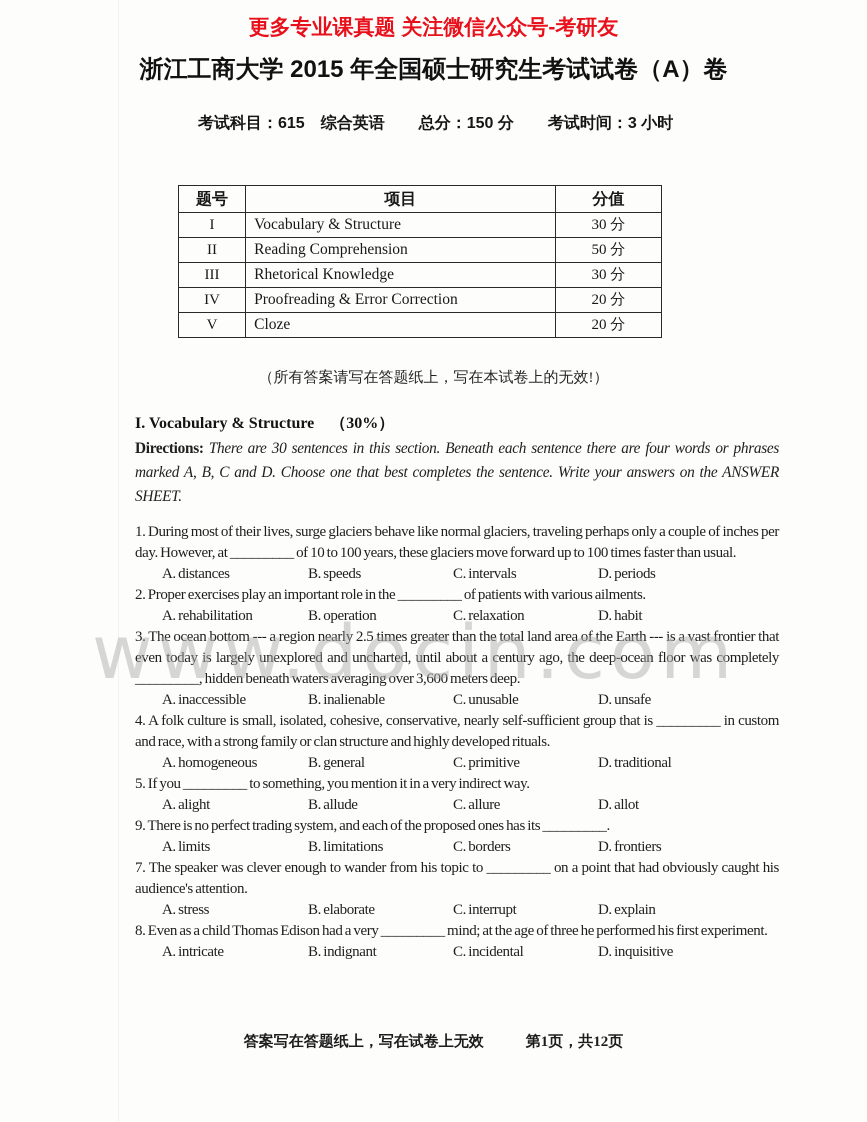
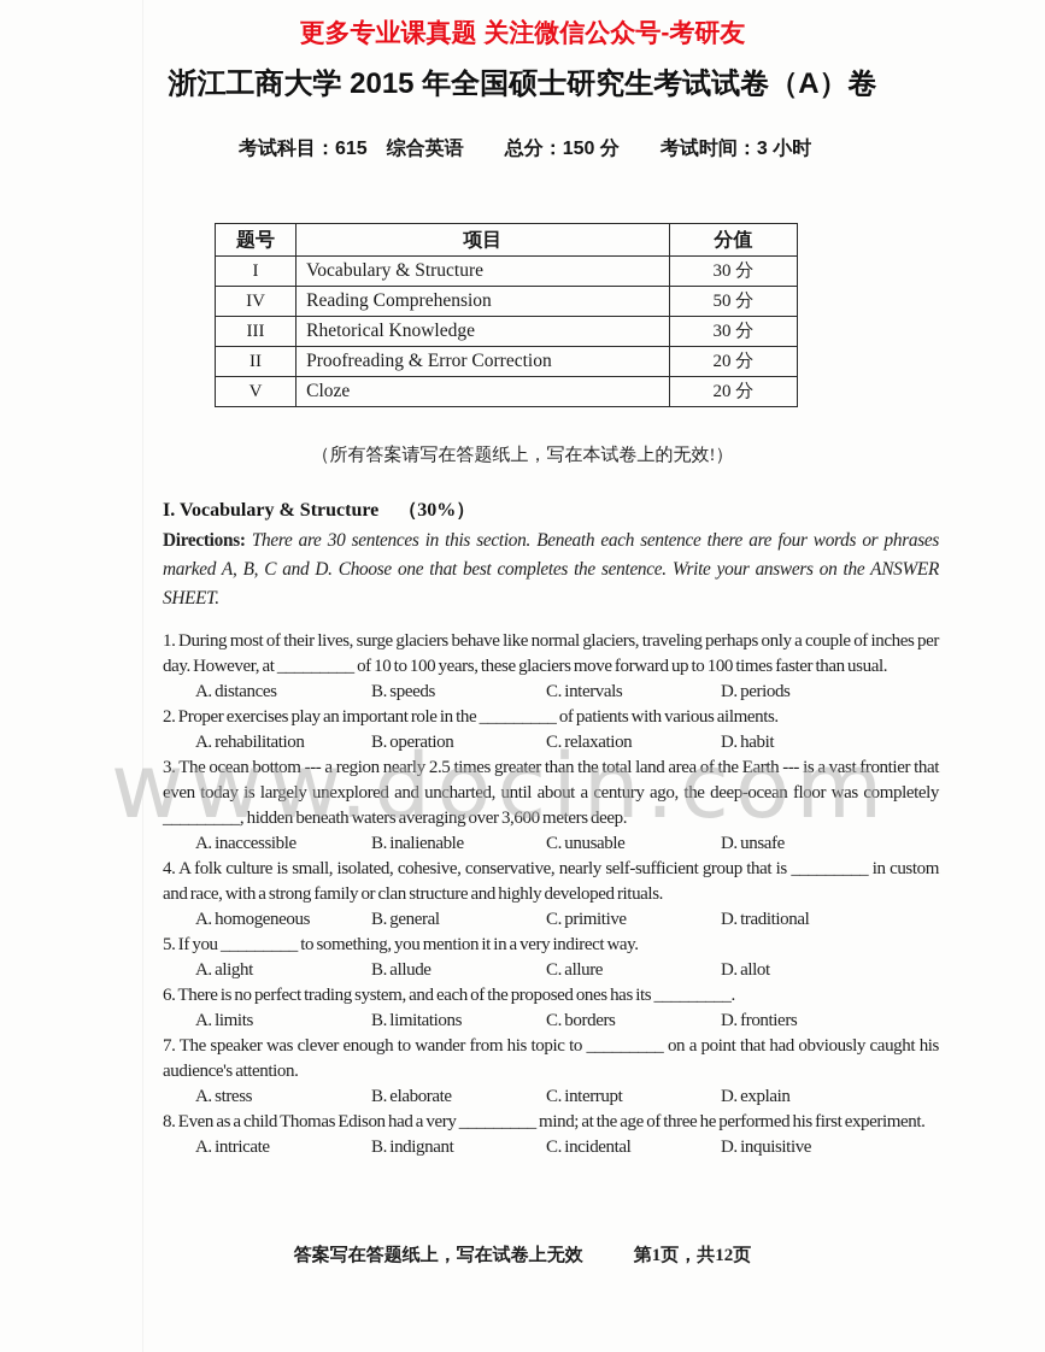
  更多专业课真题 关注微信公众号-考研友
  浙江工商大学 2015 年全国硕士研究生考试试卷（A）卷
  考试科目：615 综合英语
  总分：150 分
  考试时间：3 小时
  题号	项目	分值
  I	Vocabulary & Structure	30 分
- II	Reading Comprehension	50 分
+ IV	Reading Comprehension	50 分
  III	Rhetorical Knowledge	30 分
- IV	Proofreading & Error Correction	20 分
+ II	Proofreading & Error Correction	20 分
  V	Cloze	20 分
  （所有答案请写在答题纸上，写在本试卷上的无效!）
  I. Vocabulary & Structure （30%）
  Directions: There are 30 sentences in this section. Beneath each sentence there are four words or phrases marked A, B, C and D. Choose one that best completes the sentence. Write your answers on the ANSWER SHEET.
  1. During most of their lives, surge glaciers behave like normal glaciers, traveling perhaps only a couple of inches per day. However, at _________ of 10 to 100 years, these glaciers move forward up to 100 times faster than usual.
  A. distances
  B. speeds
  C. intervals
  D. periods
  2. Proper exercises play an important role in the _________ of patients with various ailments.
  A. rehabilitation
  B. operation
  C. relaxation
  D. habit
  3. The ocean bottom --- a region nearly 2.5 times greater than the total land area of the Earth --- is a vast frontier that even today is largely unexplored and uncharted, until about a century ago, the deep-ocean floor was completely _________, hidden beneath waters averaging over 3,600 meters deep.
  A. inaccessible
  B. inalienable
  C. unusable
  D. unsafe
  4. A folk culture is small, isolated, cohesive, conservative, nearly self-sufficient group that is _________ in custom and race, with a strong family or clan structure and highly developed rituals.
  A. homogeneous
  B. general
  C. primitive
  D. traditional
  5. If you _________ to something, you mention it in a very indirect way.
  A. alight
  B. allude
  C. allure
  D. allot
- 9. There is no perfect trading system, and each of the proposed ones has its _________.
+ 6. There is no perfect trading system, and each of the proposed ones has its _________.
  A. limits
  B. limitations
  C. borders
  D. frontiers
  7. The speaker was clever enough to wander from his topic to _________ on a point that had obviously caught his audience's attention.
  A. stress
  B. elaborate
  C. interrupt
  D. explain
  8. Even as a child Thomas Edison had a very _________ mind; at the age of three he performed his first experiment.
  A. intricate
  B. indignant
  C. incidental
  D. inquisitive
  www.docin.com
  答案写在答题纸上，写在试卷上无效
  第1页，共12页
